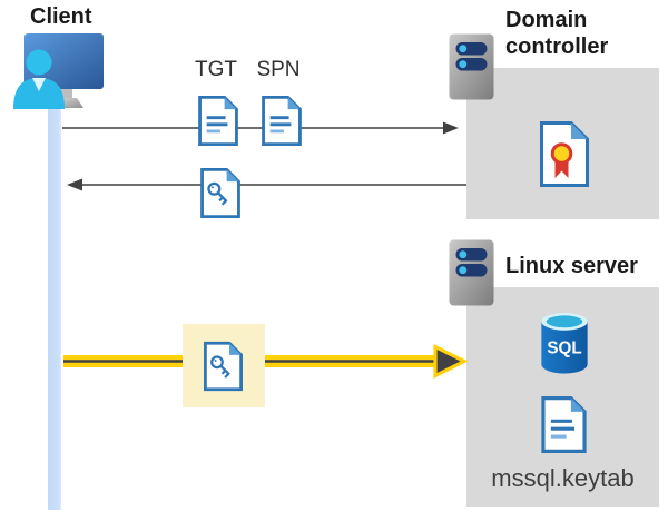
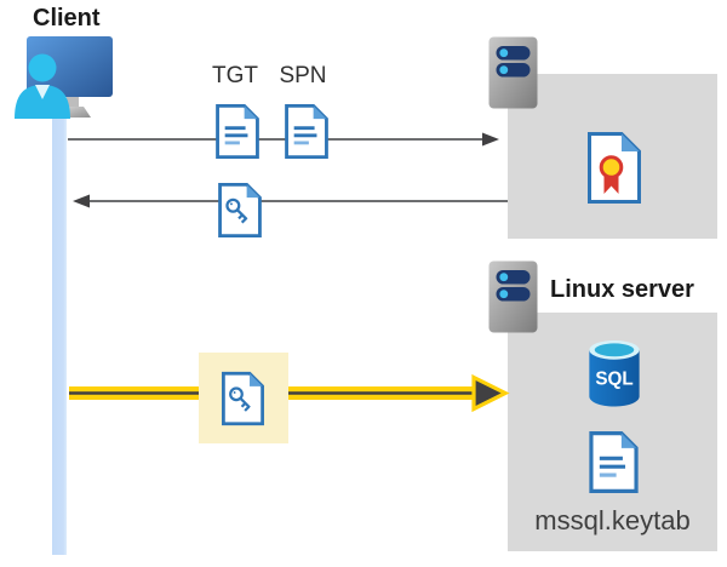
  Client
  TGT
  SPN
- Domain controller
  Linux server
  SQL
  mssql.keytab
